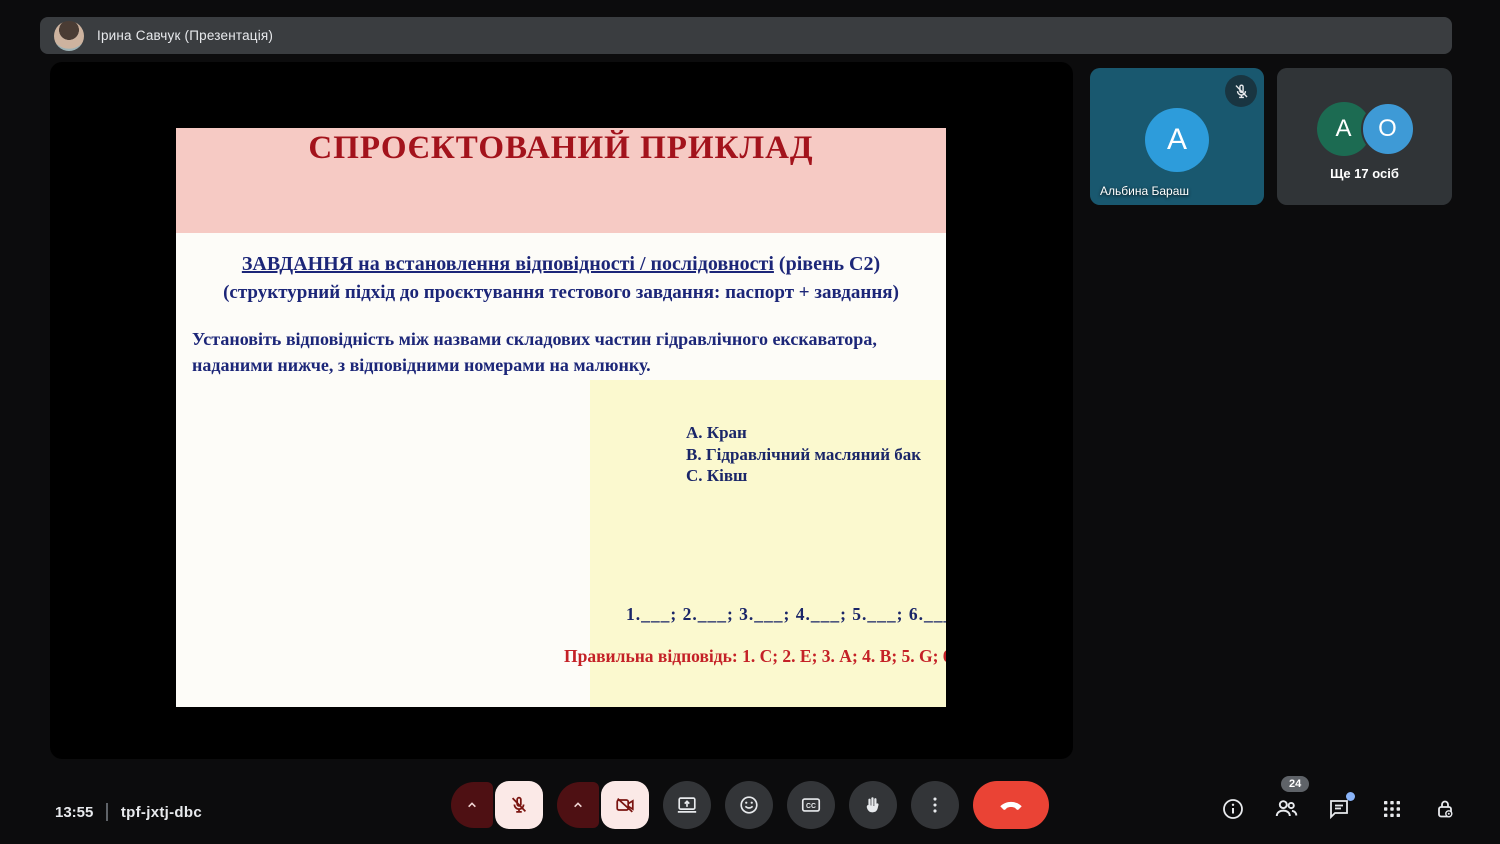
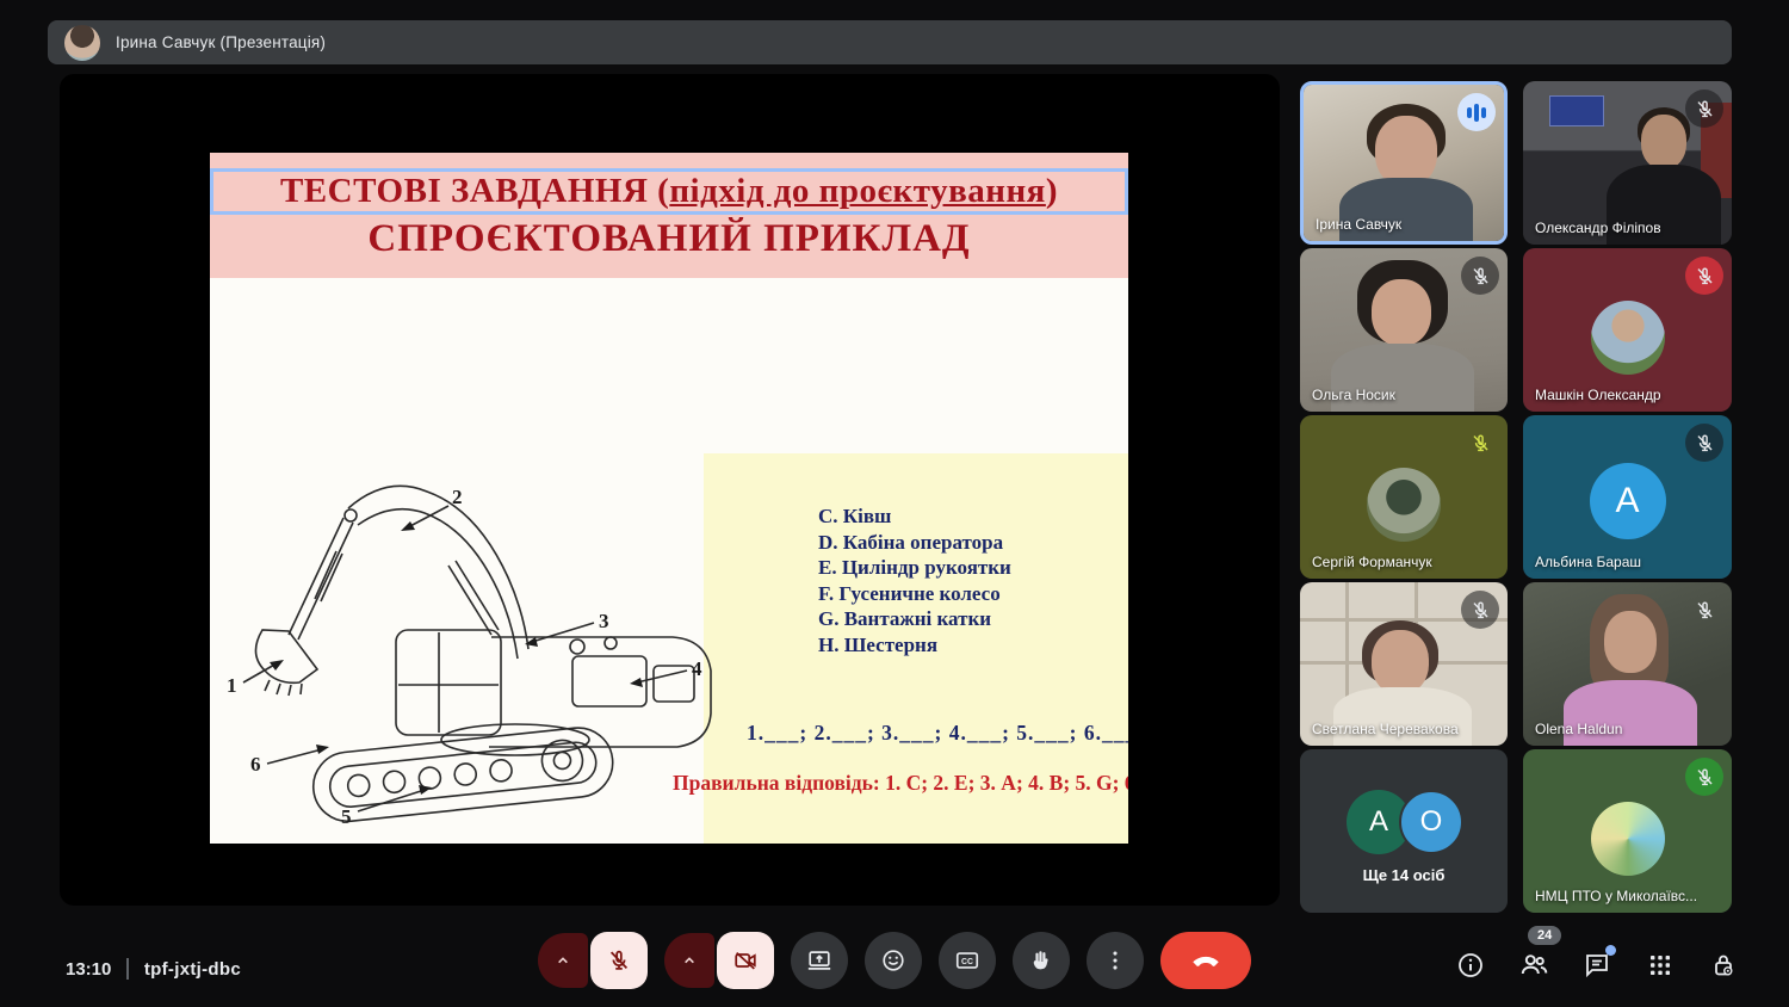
  Ірина Савчук (Презентація)
+ ТЕСТОВІ ЗАВДАННЯ (підхід до проєктування)
  СПРОЄКТОВАНИЙ ПРИКЛАД
- ЗАВДАННЯ на встановлення відповідності / послідовності (рівень С2)
- (структурний підхід до проєктування тестового завдання: паспорт + завдання)
- Установіть відповідність між назвами складових частин гідравлічного екскаватора, наданими нижче, з відповідними номерами на малюнку.
- А. Кран
- В. Гідравлічний масляний бак
  С. Ківш
+ D. Кабіна оператора
+ Е. Циліндр рукоятки
+ F. Гусеничне колесо
+ G. Вантажні катки
+ Н. Шестерня
  1.___; 2.___; 3.___; 4.___; 5.___; 6.__
  Правильна відповідь: 1. С; 2. Е; 3. А; 4. В; 5. G;
+ 1
+ 2
+ 3
+ 4
+ 5
+ 6
+ Ірина Савчук
+ Олександр Філіпов
+ Ольга Носик
+ Машкін Олександр
+ Сергій Форманчук
  A
  Альбина Бараш
+ Светлана Черевакова
+ Olena Haldun
  A
  O
- Ще 17 осіб
+ Ще 14 осіб
+ НМЦ ПТО у Миколаївс...
- 13:55
+ 13:10
  tpf-jxtj-dbc
  24
